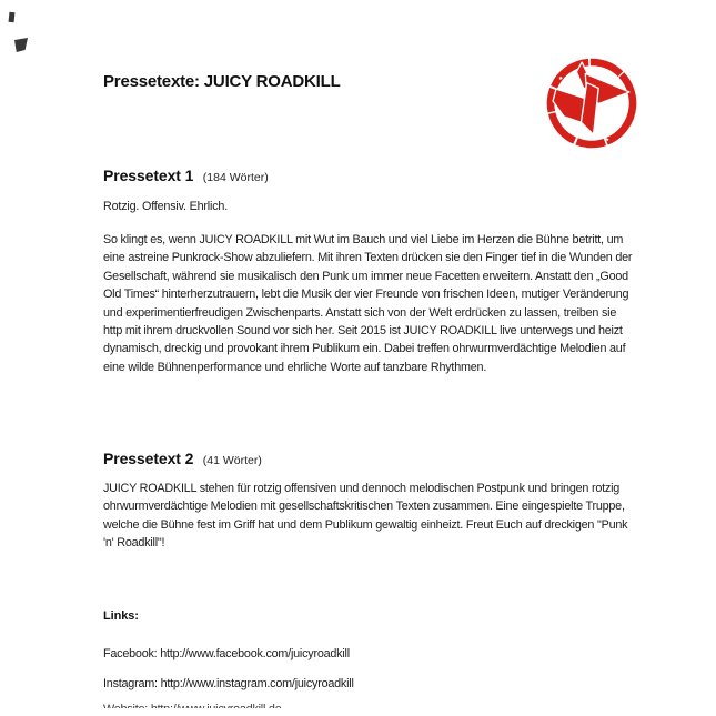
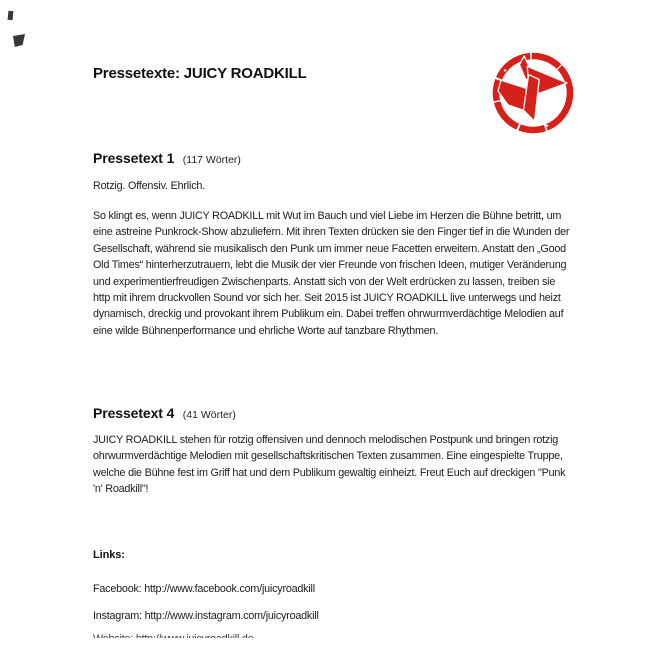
  Pressetexte: JUICY ROADKILL
- Pressetext 1 (184 Wörter)
+ Pressetext 1 (117 Wörter)
  Rotzig. Offensiv. Ehrlich.
  So klingt es, wenn JUICY ROADKILL mit Wut im Bauch und viel Liebe im Herzen die Bühne betritt, um eine astreine Punkrock-Show abzuliefern. Mit ihren Texten drücken sie den Finger tief in die Wunden der Gesellschaft, während sie musikalisch den Punk um immer neue Facetten erweitern. Anstatt den „Good Old Times“ hinterherzutrauern, lebt die Musik der vier Freunde von frischen Ideen, mutiger Veränderung und experimentierfreudigen Zwischenparts. Anstatt sich von der Welt erdrücken zu lassen, treiben sie http mit ihrem druckvollen Sound vor sich her. Seit 2015 ist JUICY ROADKILL live unterwegs und heizt dynamisch, dreckig und provokant ihrem Publikum ein. Dabei treffen ohrwurmverdächtige Melodien auf eine wilde Bühnenperformance und ehrliche Worte auf tanzbare Rhythmen.
- Pressetext 2 (41 Wörter)
+ Pressetext 4 (41 Wörter)
  JUICY ROADKILL stehen für rotzig offensiven und dennoch melodischen Postpunk und bringen rotzig ohrwurmverdächtige Melodien mit gesellschaftskritischen Texten zusammen. Eine eingespielte Truppe, welche die Bühne fest im Griff hat und dem Publikum gewaltig einheizt. Freut Euch auf dreckigen "Punk 'n' Roadkill"!
  Links:
  Facebook: http://www.facebook.com/juicyroadkill
  Instagram: http://www.instagram.com/juicyroadkill
